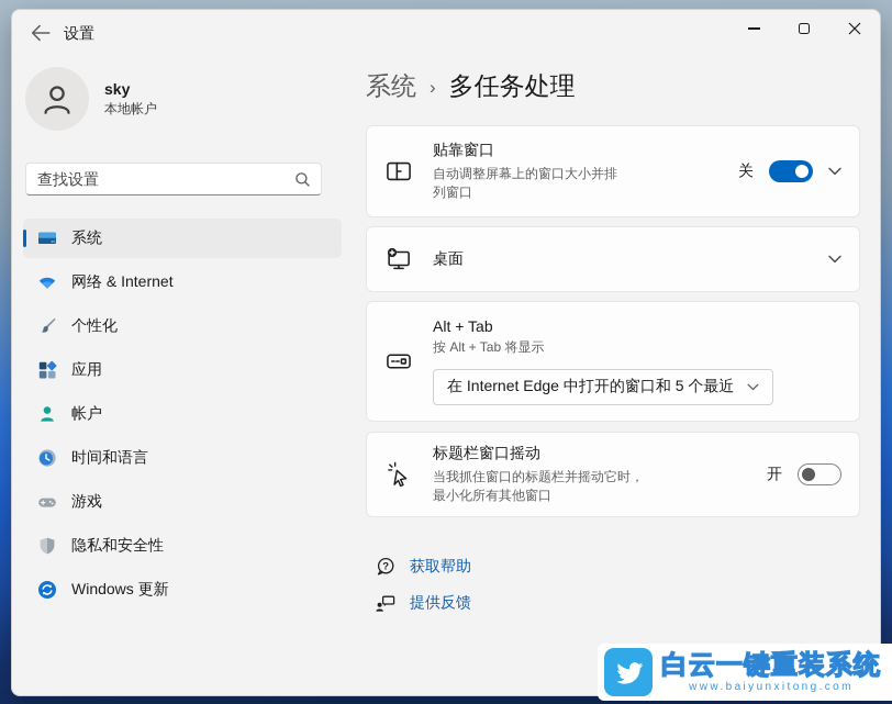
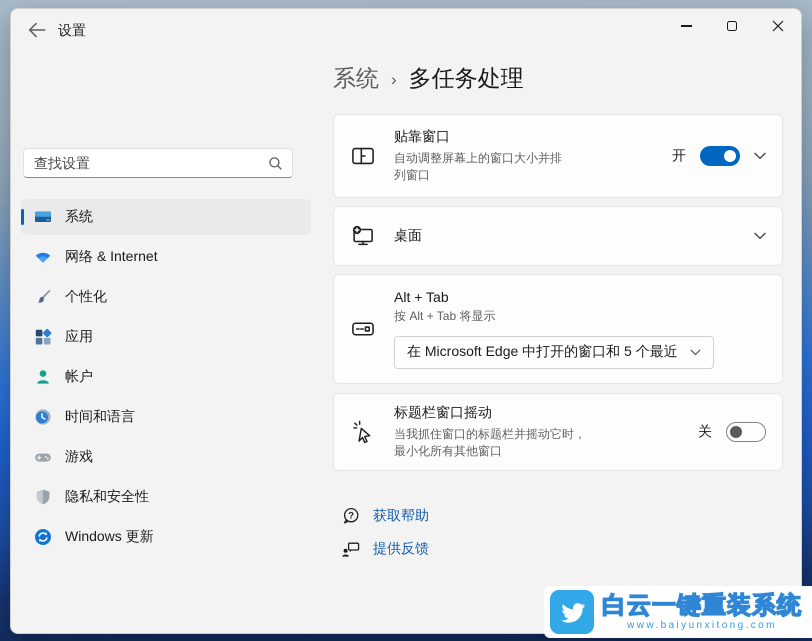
  设置
- sky
- 本地帐户
  查找设置
  系统
  网络 & Internet
  个性化
  应用
  帐户
  时间和语言
  游戏
  隐私和安全性
  Windows 更新
  系统
  ›
  多任务处理
  贴靠窗口
  自动调整屏幕上的窗口大小并排
  列窗口
- 关
+ 开
  桌面
  Alt + Tab
  按 Alt + Tab 将显示
- 在 Internet Edge 中打开的窗口和 5 个最近
+ 在 Microsoft Edge 中打开的窗口和 5 个最近
  标题栏窗口摇动
  当我抓住窗口的标题栏并摇动它时，
  最小化所有其他窗口
- 开
+ 关
  ?
  获取帮助
  提供反馈
  白云一键重装系统
  www.baiyunxitong.com
